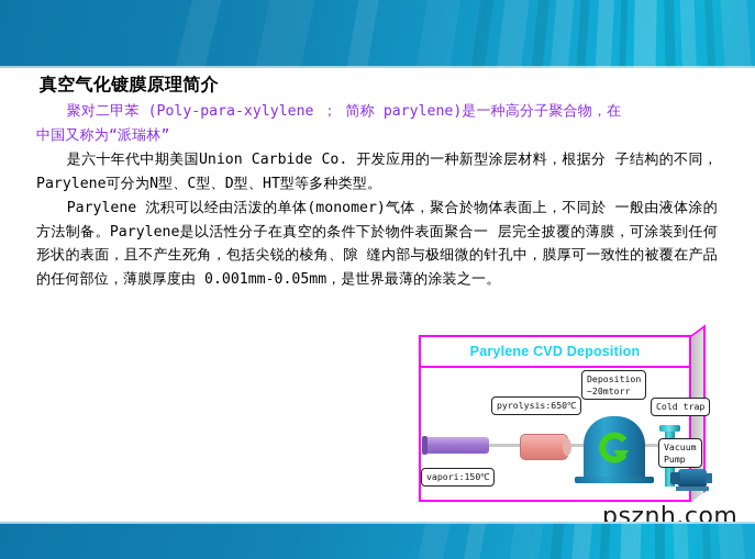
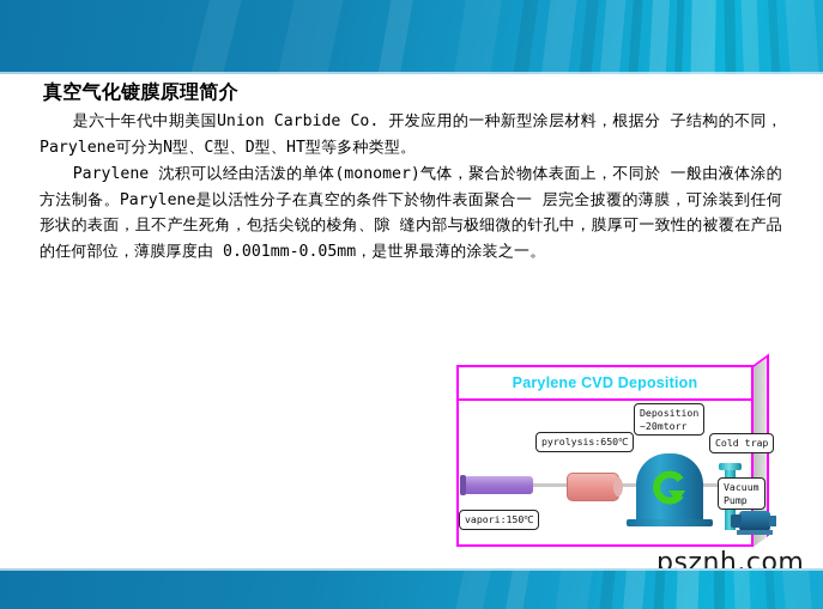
  真空气化镀膜原理简介
- 聚对二甲苯 (Poly-para-xylylene ； 简称 parylene)是一种高分子聚合物，在
- 中国又称为“派瑞林”
  是六十年代中期美国Union Carbide Co. 开发应用的一种新型涂层材料，根据分 子结构的不同，Parylene可分为N型、C型、D型、HT型等多种类型。
  Parylene 沈积可以经由活泼的单体(monomer)气体，聚合於物体表面上，不同於 一般由液体涂的方法制备。Parylene是以活性分子在真空的条件下於物件表面聚合一 层完全披覆的薄膜，可涂装到任何形状的表面，且不产生死角，包括尖锐的棱角、隙 缝内部与极细微的针孔中，膜厚可一致性的被覆在产品的任何部位，薄膜厚度由 0.001mm-0.05mm，是世界最薄的涂装之一。
  Parylene CVD Deposition
  vapori:150℃
  pyrolysis:650℃
  Deposition
  ~20mtorr
  Cold trap
  Vacuum
  Pump
  psznh.com
